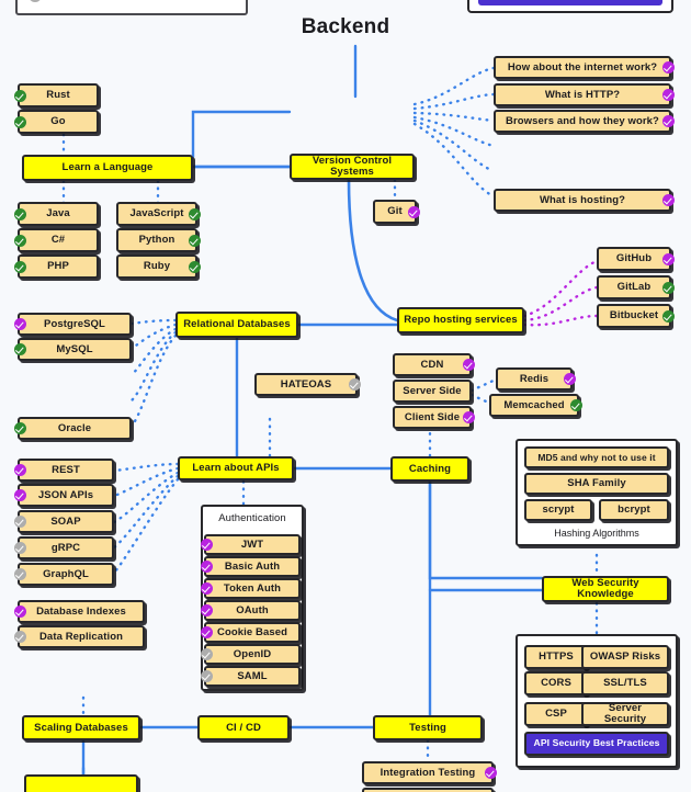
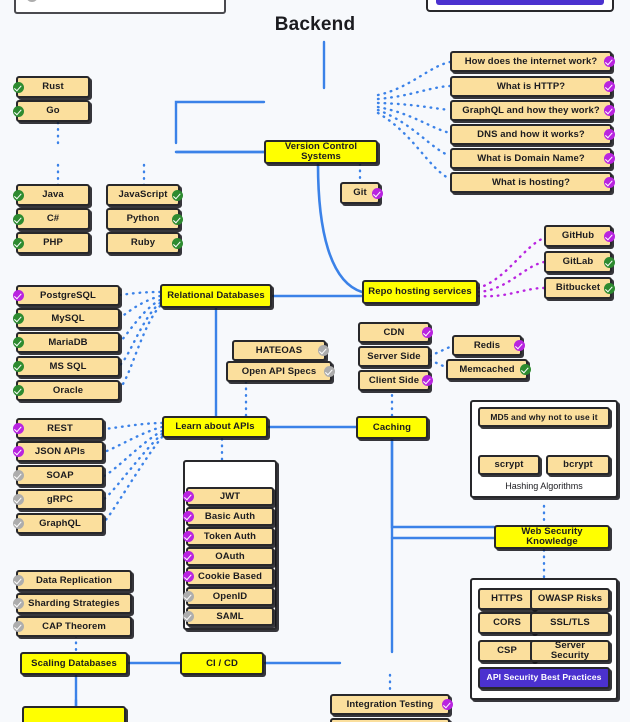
  Backend
  Version Control Systems
  Git
- Learn a Language
  Rust
  Go
  Java
  C#
  PHP
  JavaScript
  Python
  Ruby
- How about the internet work?
+ How does the internet work?
  What is HTTP?
- Browsers and how they work?
+ GraphQL and how they work?
+ DNS and how it works?
+ What is Domain Name?
  What is hosting?
  Repo hosting services
  GitHub
  GitLab
  Bitbucket
  Relational Databases
  PostgreSQL
  MySQL
+ MariaDB
+ MS SQL
  Oracle
  Learn about APIs
  HATEOAS
+ Open API Specs
  REST
  JSON APIs
  SOAP
  gRPC
  GraphQL
  Caching
  CDN
  Server Side
  Client Side
  Redis
  Memcached
- Authentication
  JWT
  Basic Auth
  Token Auth
  OAuth
  Cookie Based
  OpenID
  SAML
- Database Indexes
  Data Replication
+ Sharding Strategies
+ CAP Theorem
  MD5 and why not to use it
- SHA Family
  scrypt
  bcrypt
  Hashing Algorithms
  Web Security Knowledge
  HTTPS
  OWASP Risks
  CORS
  SSL/TLS
  CSP
  Server Security
  API Security Best Practices
  Scaling Databases
  CI / CD
- Testing
  Integration Testing
